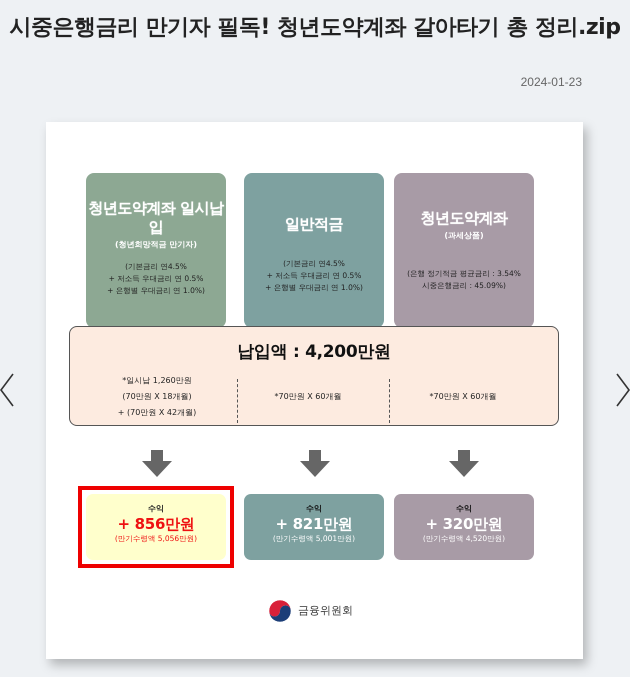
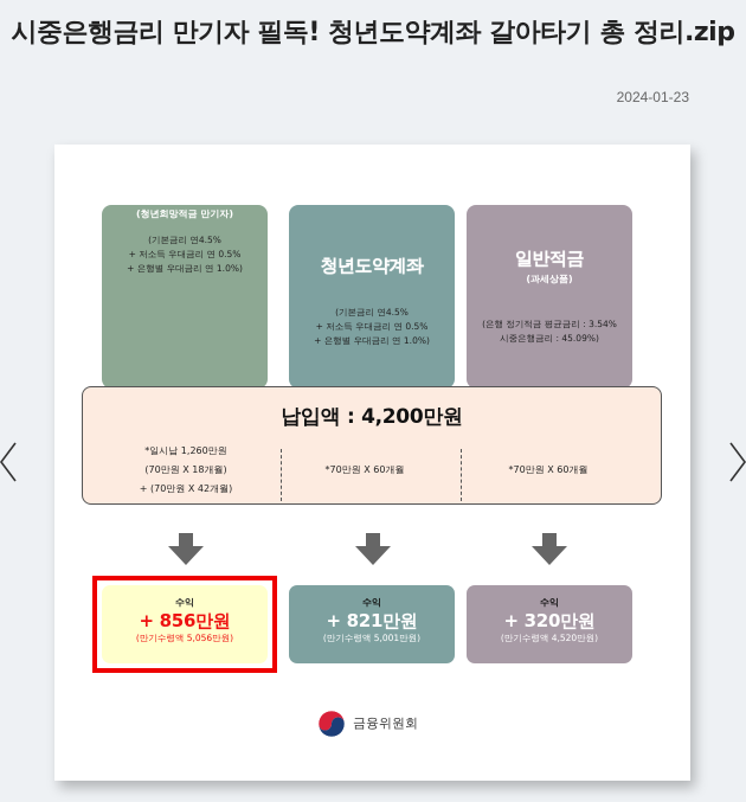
  시중은행금리 만기자 필독! 청년도약계좌 갈아타기 총 정리.zip
  2024-01-23
- 청년도약계좌 일시납입
  (청년희망적금 만기자)
  (기본금리 연4.5%
  + 저소득 우대금리 연 0.5%
  + 은행별 우대금리 연 1.0%)
- 일반적금
+ 청년도약계좌
  (기본금리 연4.5%
  + 저소득 우대금리 연 0.5%
  + 은행별 우대금리 연 1.0%)
- 청년도약계좌
+ 일반적금
  (과세상품)
  (은행 정기적금 평균금리 : 3.54%
  시중은행금리 : 45.09%)
  납입액 : 4,200만원
  *일시납 1,260만원
  (70만원 X 18개월)
  + (70만원 X 42개월)
  *70만원 X 60개월
  *70만원 X 60개월
  수익
  + 856만원
  (만기수령액 5,056만원)
  수익
  + 821만원
  (만기수령액 5,001만원)
  수익
  + 320만원
  (만기수령액 4,520만원)
  금융위원회
